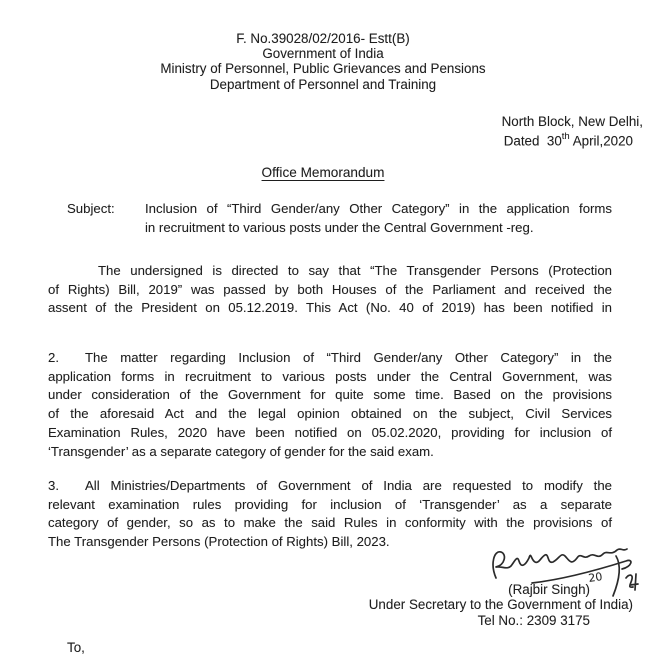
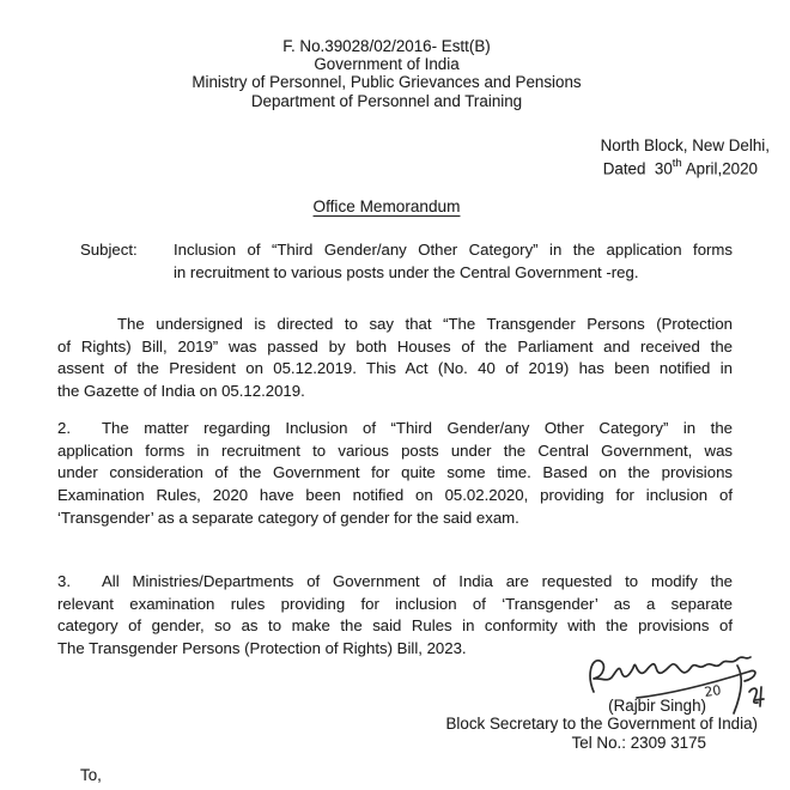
  F. No.39028/02/2016- Estt(B)
  Government of India
  Ministry of Personnel, Public Grievances and Pensions
  Department of Personnel and Training
  North Block, New Delhi,
  Dated 30th April,2020
  Office Memorandum
  Subject:
  Inclusion of “Third Gender/any Other Category” in the application forms
  in recruitment to various posts under the Central Government -reg.
  The undersigned is directed to say that “The Transgender Persons (Protection
  of Rights) Bill, 2019” was passed by both Houses of the Parliament and received the
  assent of the President on 05.12.2019. This Act (No. 40 of 2019) has been notified in
+ the Gazette of India on 05.12.2019.
  2.
  The matter regarding Inclusion of “Third Gender/any Other Category” in the
  application forms in recruitment to various posts under the Central Government, was
  under consideration of the Government for quite some time. Based on the provisions
- of the aforesaid Act and the legal opinion obtained on the subject, Civil Services
  Examination Rules, 2020 have been notified on 05.02.2020, providing for inclusion of
  ‘Transgender’ as a separate category of gender for the said exam.
  3.
  All Ministries/Departments of Government of India are requested to modify the
  relevant examination rules providing for inclusion of ‘Transgender’ as a separate
  category of gender, so as to make the said Rules in conformity with the provisions of
  The Transgender Persons (Protection of Rights) Bill, 2023.
  (Rajbir Singh)
- Under Secretary to the Government of India)
+ Block Secretary to the Government of India)
  Tel No.: 2309 3175
  To,
